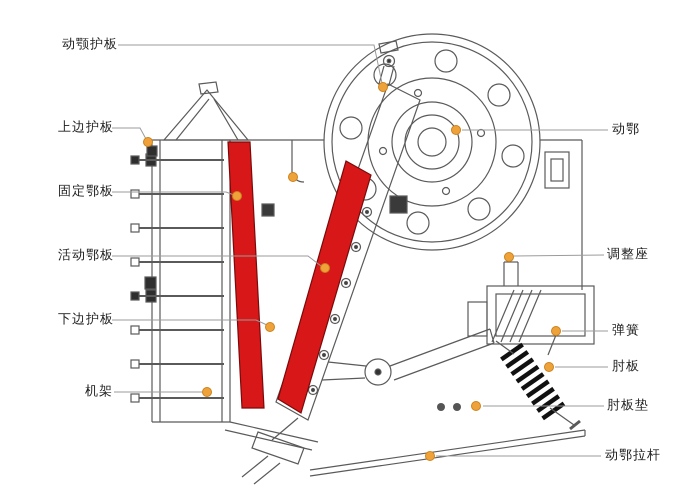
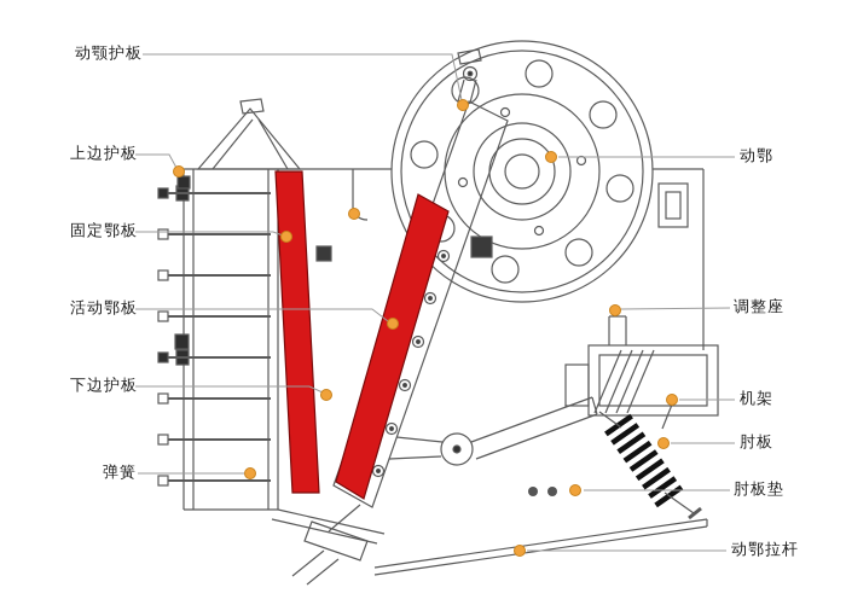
  动颚护板
  上边护板
  固定鄂板
  活动鄂板
  下边护板
- 机架
+ 弹簧
  动鄂
  调整座
- 弹簧
+ 机架
  肘板
  肘板垫
  动鄂拉杆
